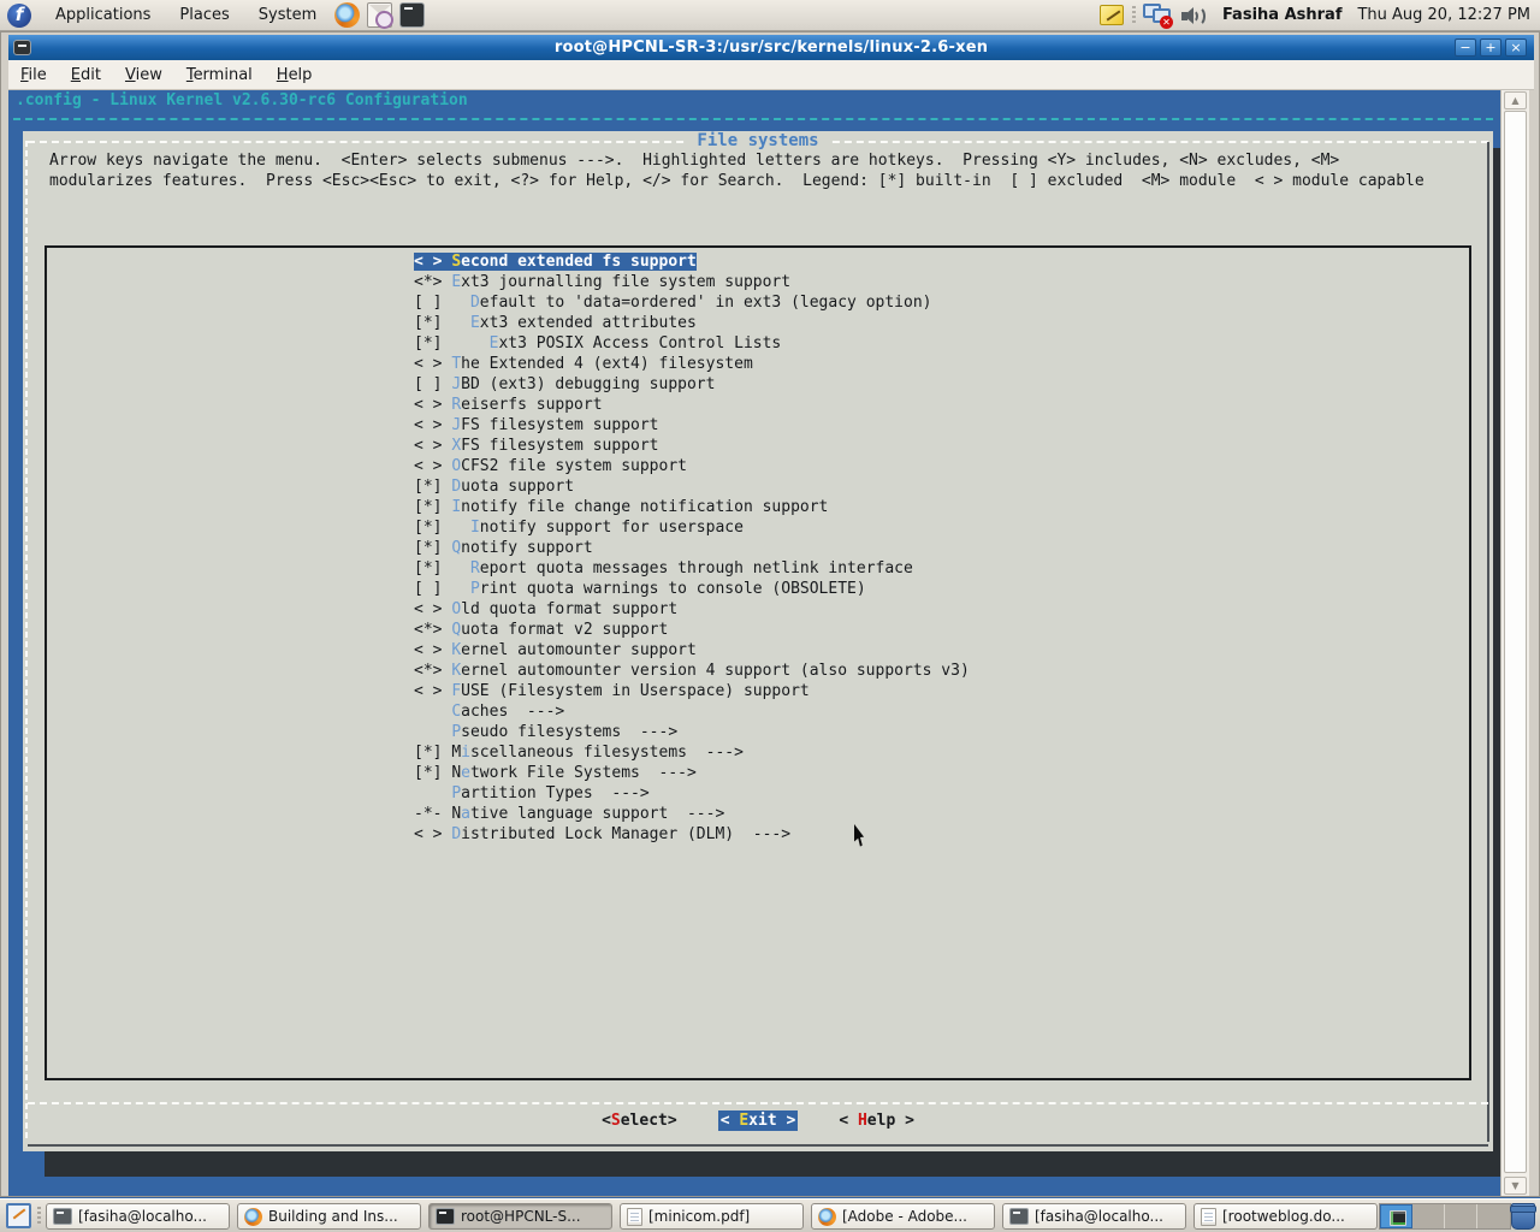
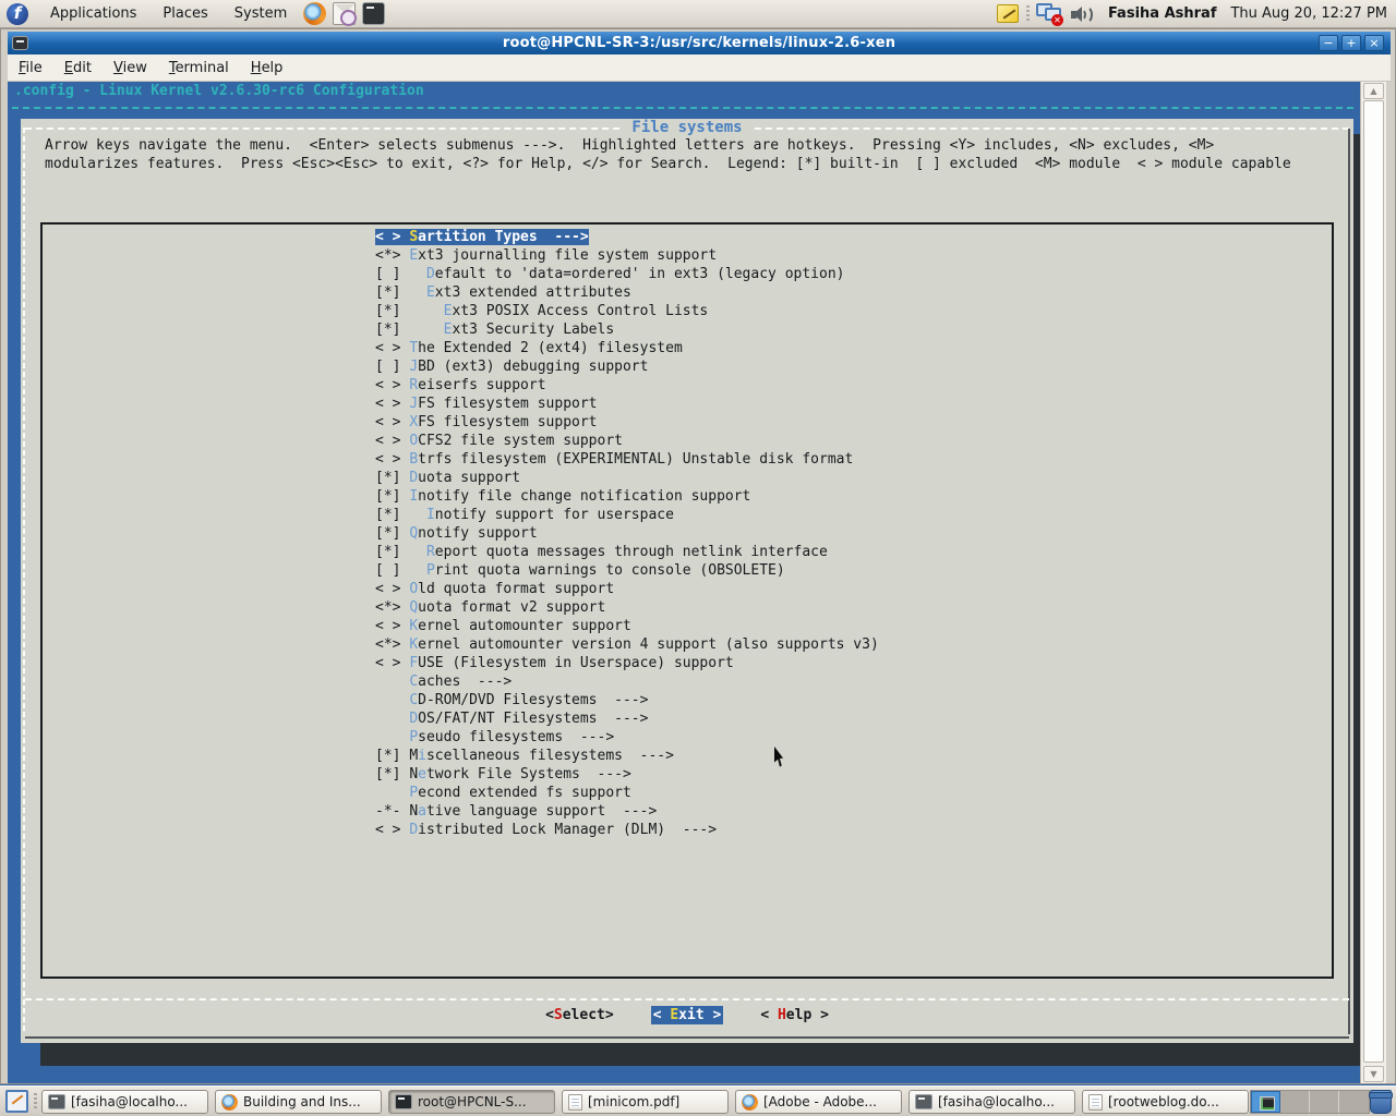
  f
  Applications
  Places
  System
  ✕
  Fasiha Ashraf
  Thu Aug 20, 12:27 PM
  root@HPCNL-SR-3:/usr/src/kernels/linux-2.6-xen
  −
  +
  ×
  File
  Edit
  View
  Terminal
  Help
  .config - Linux Kernel v2.6.30-rc6 Configuration
  File systems
  Arrow keys navigate the menu. <Enter> selects submenus --->. Highlighted letters are hotkeys. Pressing <Y> includes, <N> excludes, <M>
  modularizes features. Press <Esc><Esc> to exit, <?> for Help, </> for Search. Legend: [*] built-in [ ] excluded <M> module < > module capable
- < > Second extended fs support
+ < > Sartition Types --->
  <*> Ext3 journalling file system support
  [ ] Default to 'data=ordered' in ext3 (legacy option)
  [*] Ext3 extended attributes
  [*] Ext3 POSIX Access Control Lists
+ [*] Ext3 Security Labels
- < > The Extended 4 (ext4) filesystem
+ < > The Extended 2 (ext4) filesystem
  [ ] JBD (ext3) debugging support
  < > Reiserfs support
  < > JFS filesystem support
  < > XFS filesystem support
  < > OCFS2 file system support
+ < > Btrfs filesystem (EXPERIMENTAL) Unstable disk format
  [*] Duota support
  [*] Inotify file change notification support
  [*] Inotify support for userspace
  [*] Qnotify support
  [*] Report quota messages through netlink interface
  [ ] Print quota warnings to console (OBSOLETE)
  < > Old quota format support
  <*> Quota format v2 support
  < > Kernel automounter support
  <*> Kernel automounter version 4 support (also supports v3)
  < > FUSE (Filesystem in Userspace) support
  Caches --->
+ CD-ROM/DVD Filesystems --->
+ DOS/FAT/NT Filesystems --->
  Pseudo filesystems --->
  [*] Miscellaneous filesystems --->
  [*] Network File Systems --->
- Partition Types --->
+ Pecond extended fs support
  -*- Native language support --->
  < > Distributed Lock Manager (DLM) --->
  <Select>
  < Exit >
  < Help >
  ▲
  ▼
  [fasiha@localho...
  Building and Ins...
  root@HPCNL-S...
  [minicom.pdf]
  [Adobe - Adobe...
  [fasiha@localho...
  [rootweblog.do...
